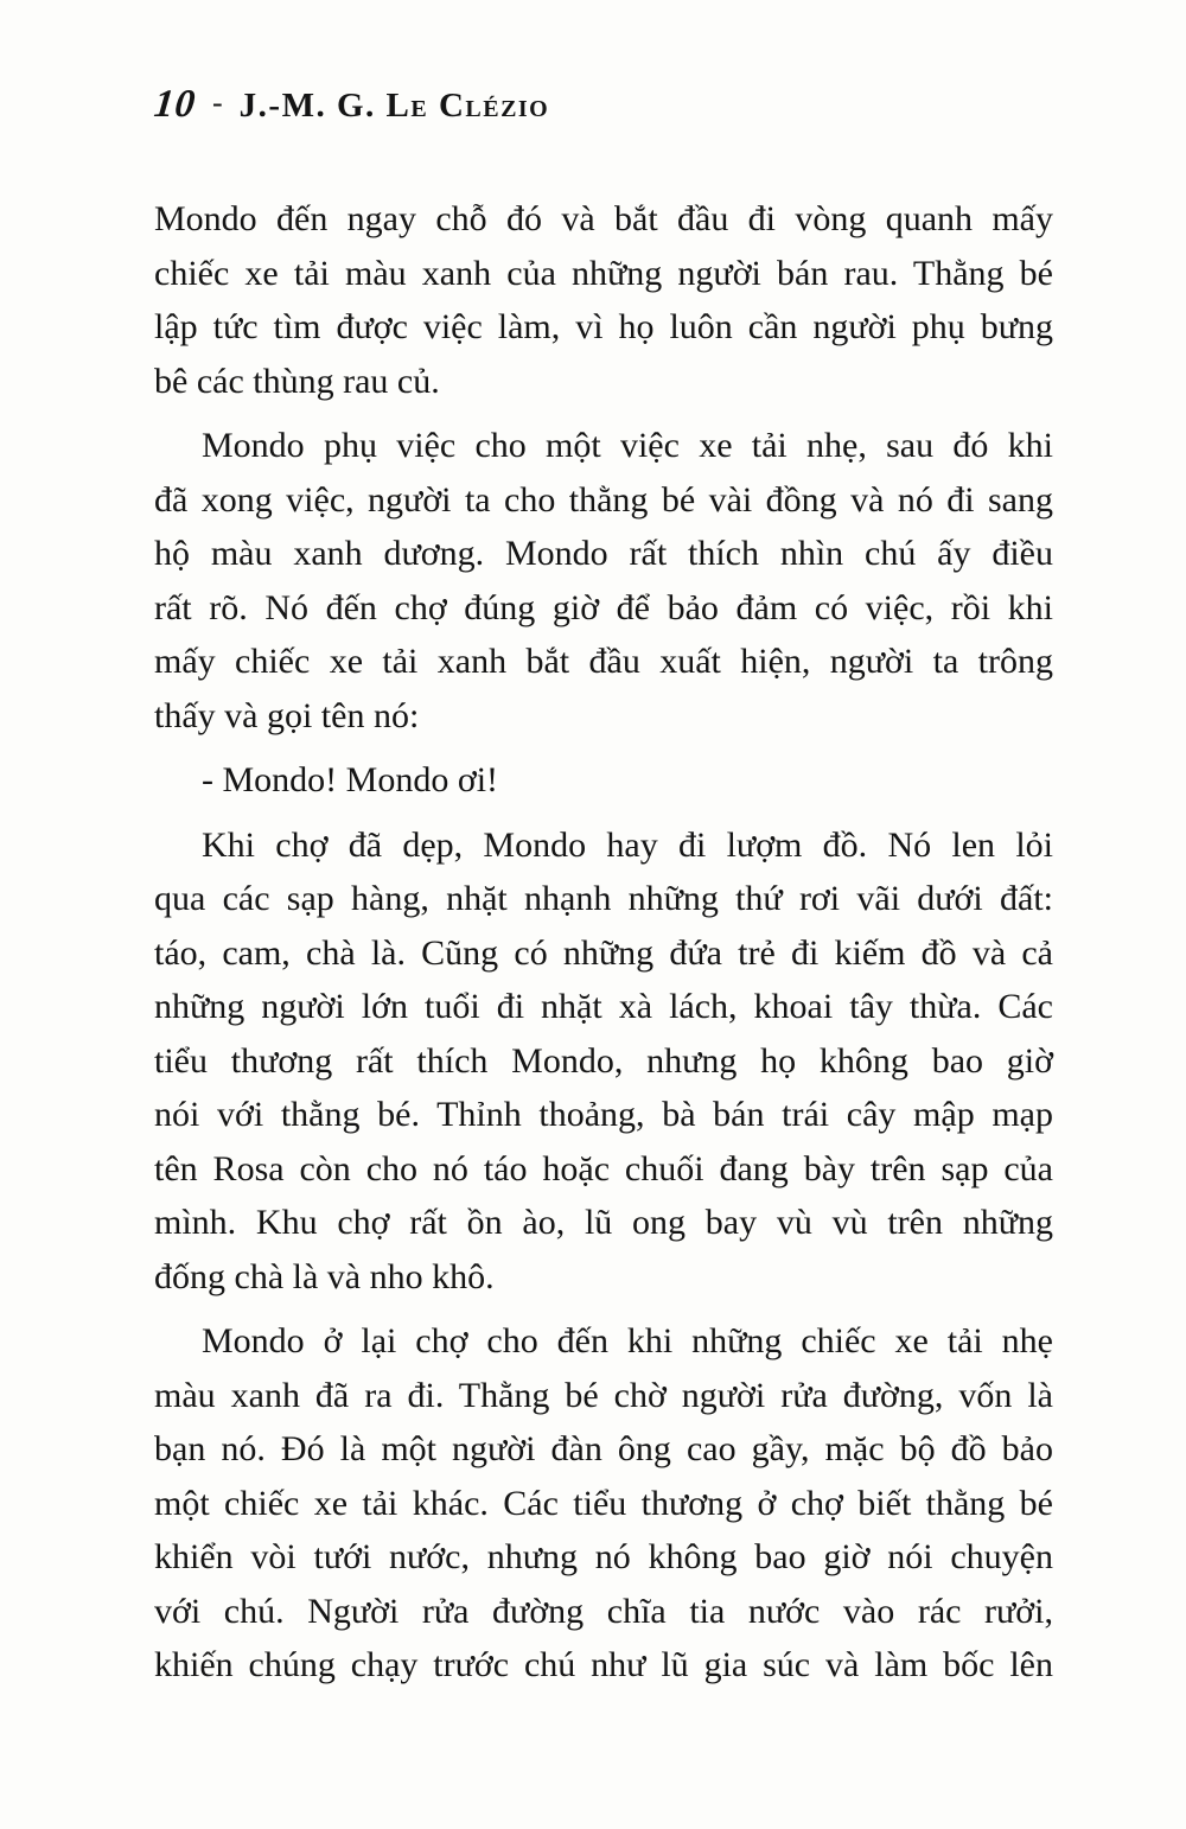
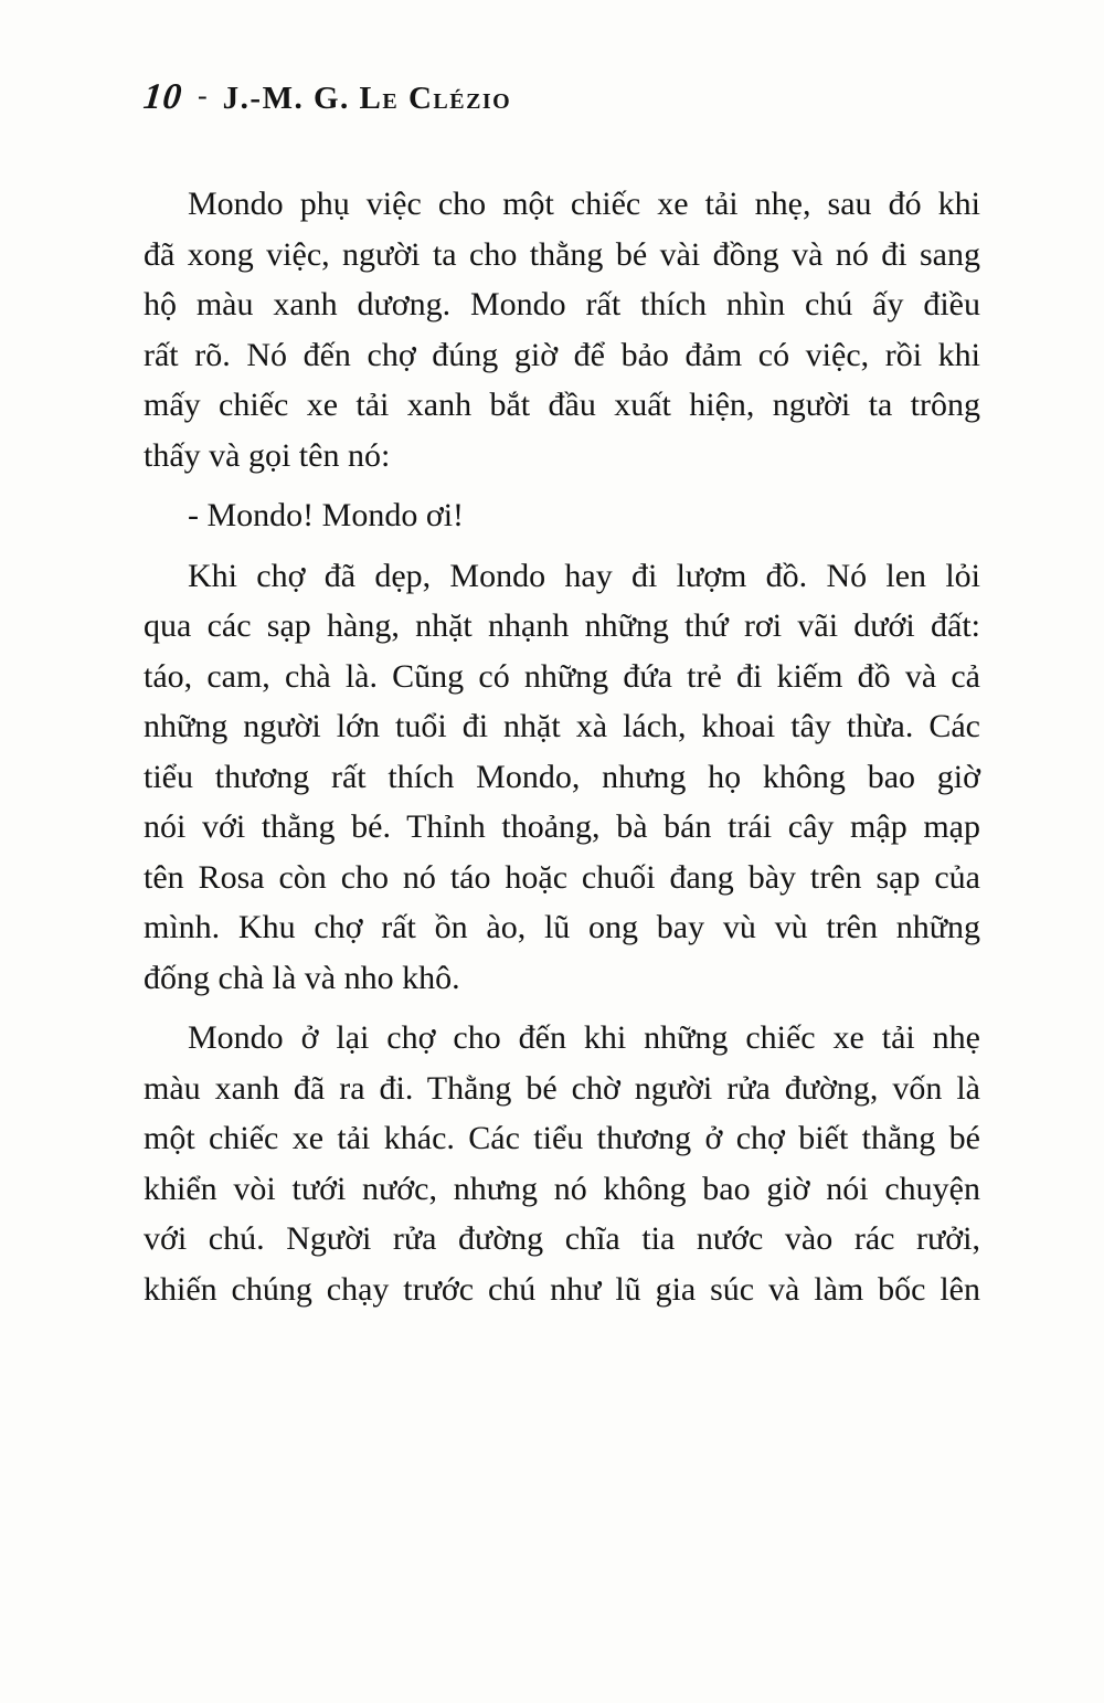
  -
  J.-M. G. Le Clézio
- Mondo đến ngay chỗ đó và bắt đầu đi vòng quanh mấy
- chiếc xe tải màu xanh của những người bán rau. Thằng bé
- lập tức tìm được việc làm, vì họ luôn cần người phụ bưng
- bê các thùng rau củ.
- Mondo phụ việc cho một việc xe tải nhẹ, sau đó khi
+ Mondo phụ việc cho một chiếc xe tải nhẹ, sau đó khi
  đã xong việc, người ta cho thằng bé vài đồng và nó đi sang
  hộ màu xanh dương. Mondo rất thích nhìn chú ấy điều
  rất rõ. Nó đến chợ đúng giờ để bảo đảm có việc, rồi khi
  mấy chiếc xe tải xanh bắt đầu xuất hiện, người ta trông
  thấy và gọi tên nó:
  - Mondo! Mondo ơi!
  Khi chợ đã dẹp, Mondo hay đi lượm đồ. Nó len lỏi
  qua các sạp hàng, nhặt nhạnh những thứ rơi vãi dưới đất:
  táo, cam, chà là. Cũng có những đứa trẻ đi kiếm đồ và cả
  những người lớn tuổi đi nhặt xà lách, khoai tây thừa. Các
  tiểu thương rất thích Mondo, nhưng họ không bao giờ
  nói với thằng bé. Thỉnh thoảng, bà bán trái cây mập mạp
  tên Rosa còn cho nó táo hoặc chuối đang bày trên sạp của
  mình. Khu chợ rất ồn ào, lũ ong bay vù vù trên những
  đống chà là và nho khô.
  Mondo ở lại chợ cho đến khi những chiếc xe tải nhẹ
  màu xanh đã ra đi. Thằng bé chờ người rửa đường, vốn là
- bạn nó. Đó là một người đàn ông cao gầy, mặc bộ đồ bảo
  một chiếc xe tải khác. Các tiểu thương ở chợ biết thằng bé
  khiển vòi tưới nước, nhưng nó không bao giờ nói chuyện
  với chú. Người rửa đường chĩa tia nước vào rác rưởi,
  khiến chúng chạy trước chú như lũ gia súc và làm bốc lên
